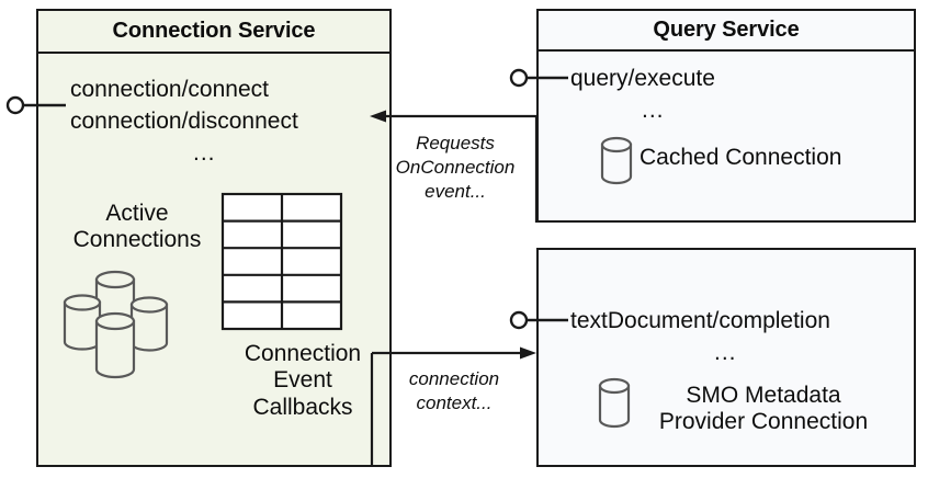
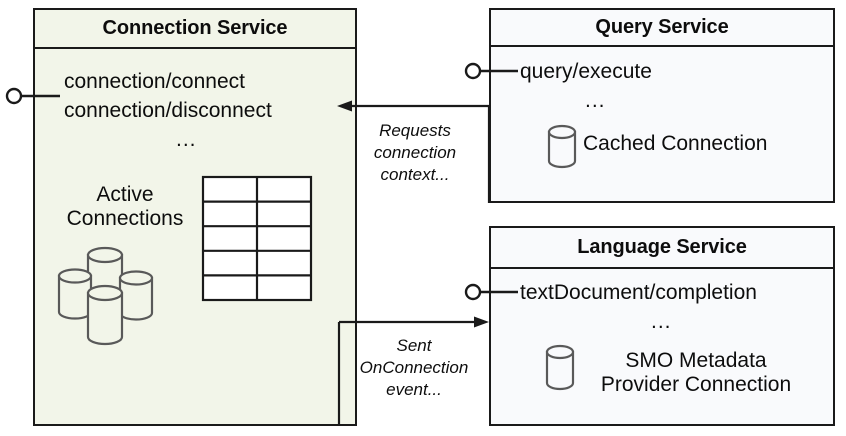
  Connection Service
  connection/connect
  connection/disconnect
  ...
  Active
  Connections
- Connection
- Event
- Callbacks
  Query Service
  query/execute
  ...
  Cached Connection
+ Language Service
  textDocument/completion
  ...
  SMO Metadata
  Provider Connection
  Requests
- OnConnection
+ connection
- event...
+ context...
+ Sent
- connection
+ OnConnection
- context...
+ event...
